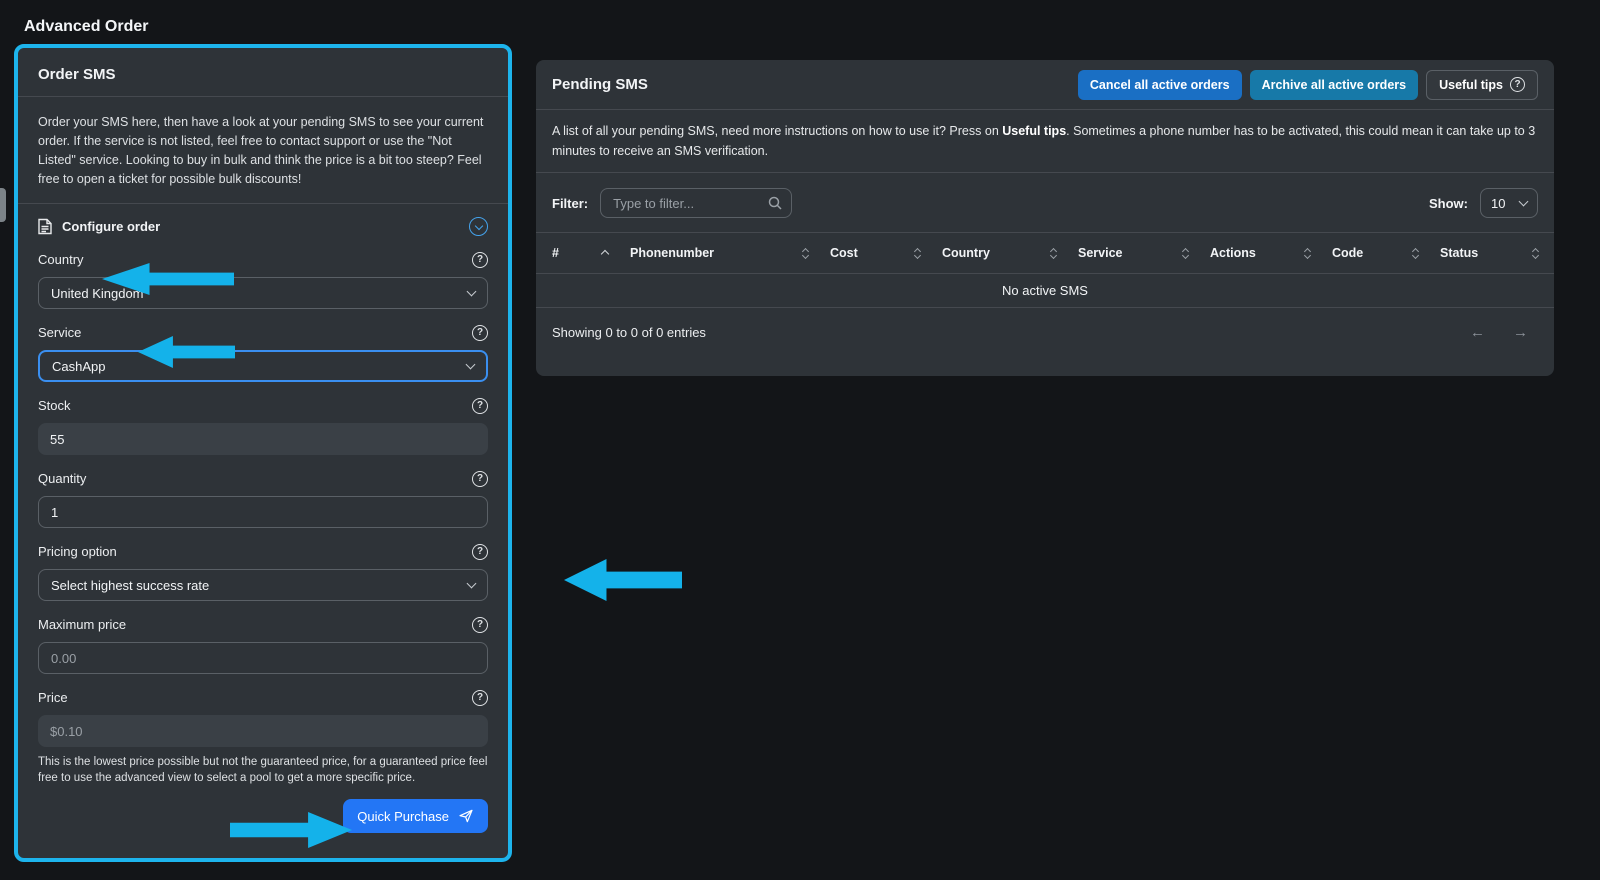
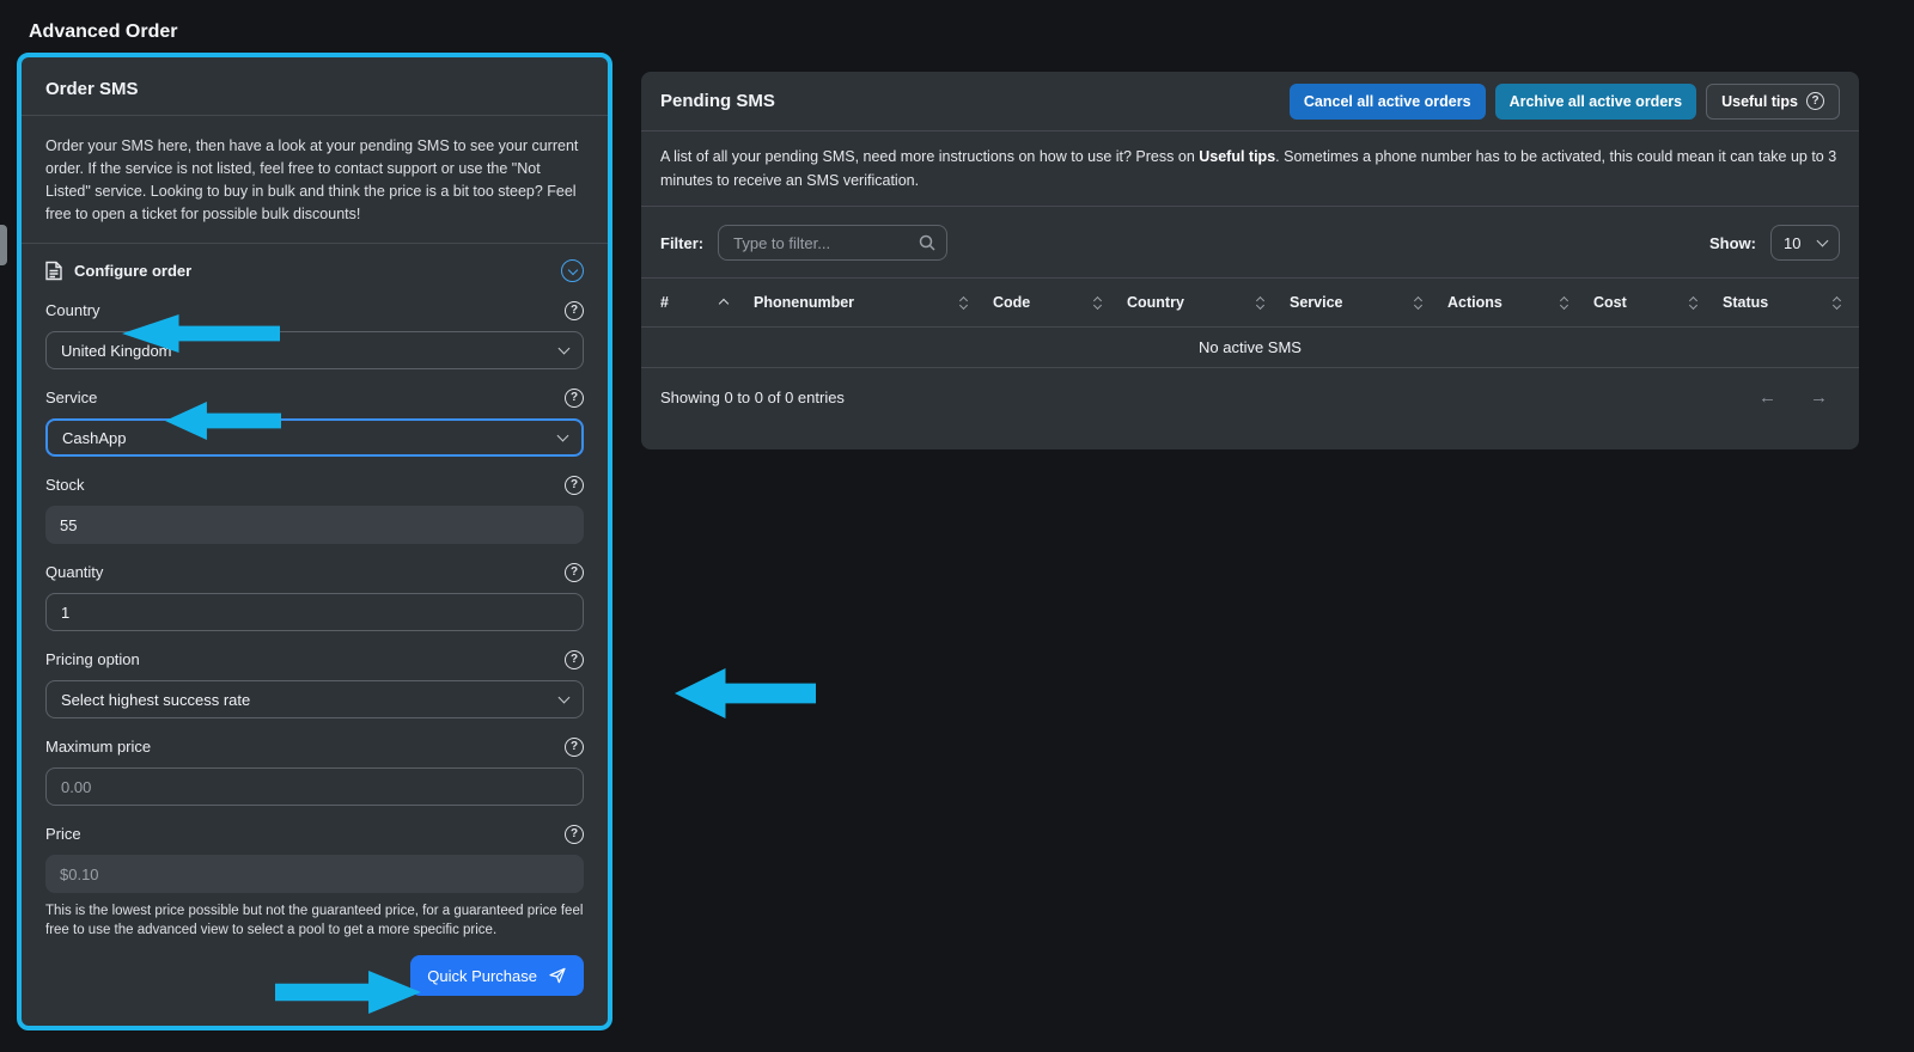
  Advanced Order
  Order SMS
  Order your SMS here, then have a look at your pending SMS to see your current order. If the service is not listed, feel free to contact support or use the "Not Listed" service. Looking to buy in bulk and think the price is a bit too steep? Feel free to open a ticket for possible bulk discounts!
  Configure order
  Country
  ?
  United Kingdom
  Service
  ?
  CashApp
  Stock
  ?
  55
  Quantity
  ?
  1
  Pricing option
  ?
  Select highest success rate
  Maximum price
  ?
  0.00
  Price
  ?
  $0.10
  This is the lowest price possible but not the guaranteed price, for a guaranteed price feel free to use the advanced view to select a pool to get a more specific price.
  Quick Purchase
  Pending SMS
  Cancel all active orders
  Archive all active orders
  Useful tips
  ?
  A list of all your pending SMS, need more instructions on how to use it? Press on Useful tips. Sometimes a phone number has to be activated, this could mean it can take up to 3 minutes to receive an SMS verification.
  Filter:
  Type to filter...
  Show:
  10
  #
  Phonenumber
- Cost
+ Code
  Country
  Service
  Actions
- Code
+ Cost
  Status
  No active SMS
  Showing 0 to 0 of 0 entries
  ←
  →
